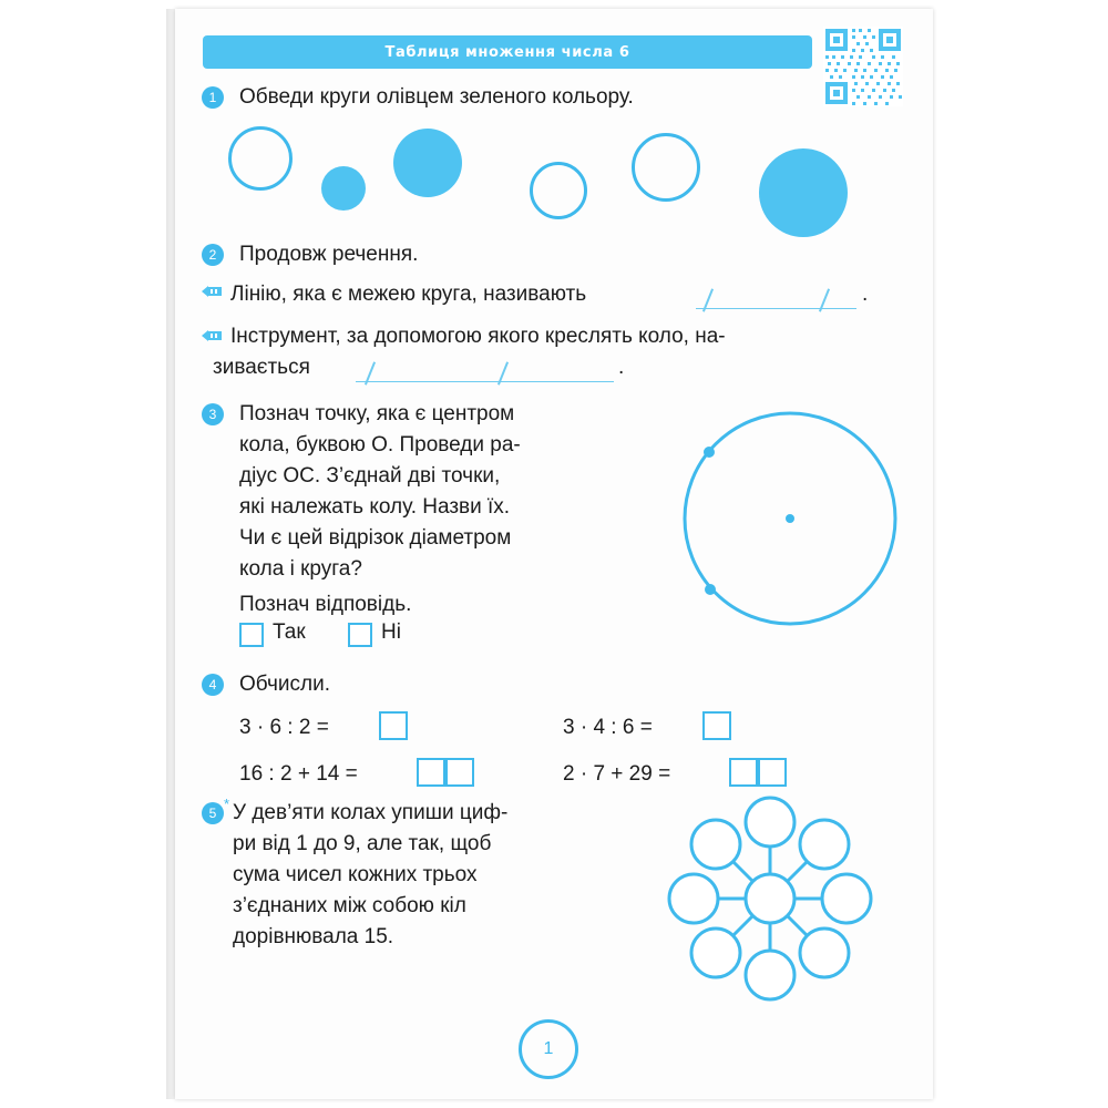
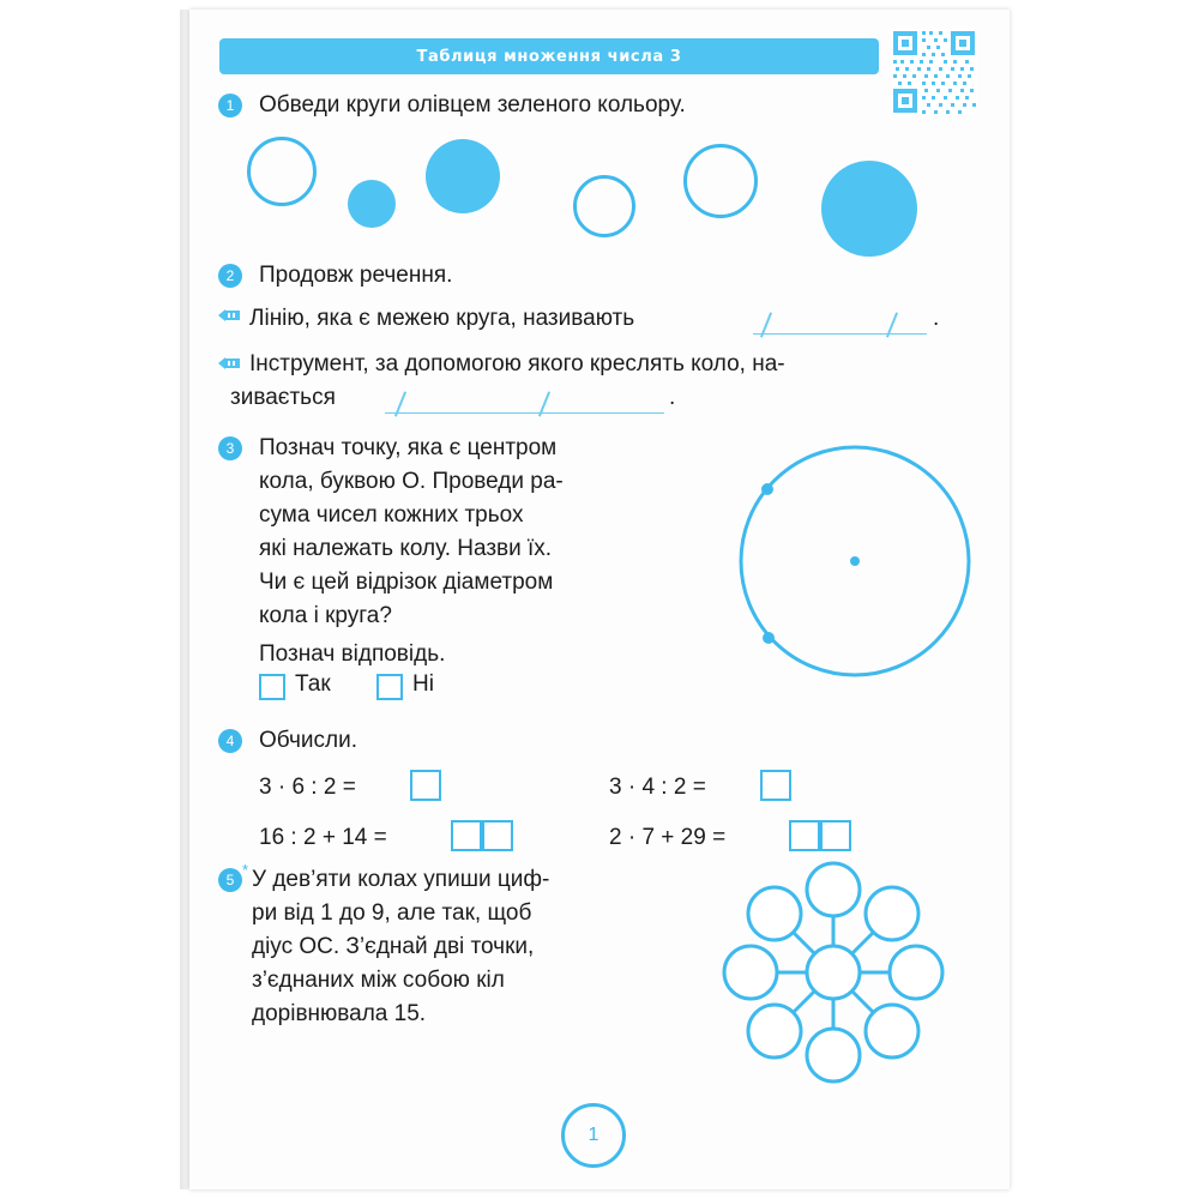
- Таблиця множення числа 6
+ Таблиця множення числа 3
  1
  Обведи круги олівцем зеленого кольору.
  2
  Продовж речення.
  Лінію, яка є межею круга, називають
  .
  Інструмент, за допомогою якого креслять коло, на-
  зивається
  .
  3
  Познач точку, яка є центром
  кола, буквою О. Проведи ра-
- діус ОС. З’єднай дві точки,
+ сума чисел кожних трьох
  які належать колу. Назви їх.
  Чи є цей відрізок діаметром
  кола і круга?
  Познач відповідь.
  Так
  Ні
  4
  Обчисли.
  3 · 6 : 2 =
- 3 · 4 : 6 =
+ 3 · 4 : 2 =
  16 : 2 + 14 =
  2 · 7 + 29 =
  5
  *
  У дев’яти колах упиши циф-
  ри від 1 до 9, але так, щоб
- сума чисел кожних трьох
+ діус ОС. З’єднай дві точки,
  з’єднаних між собою кіл
  дорівнювала 15.
  1
